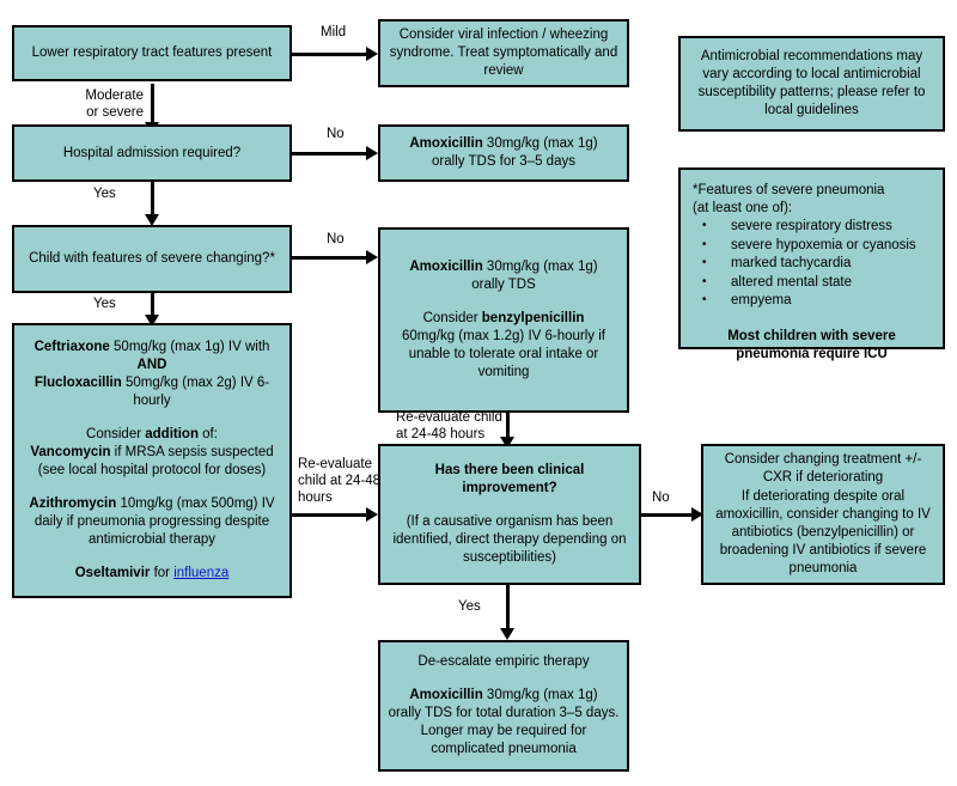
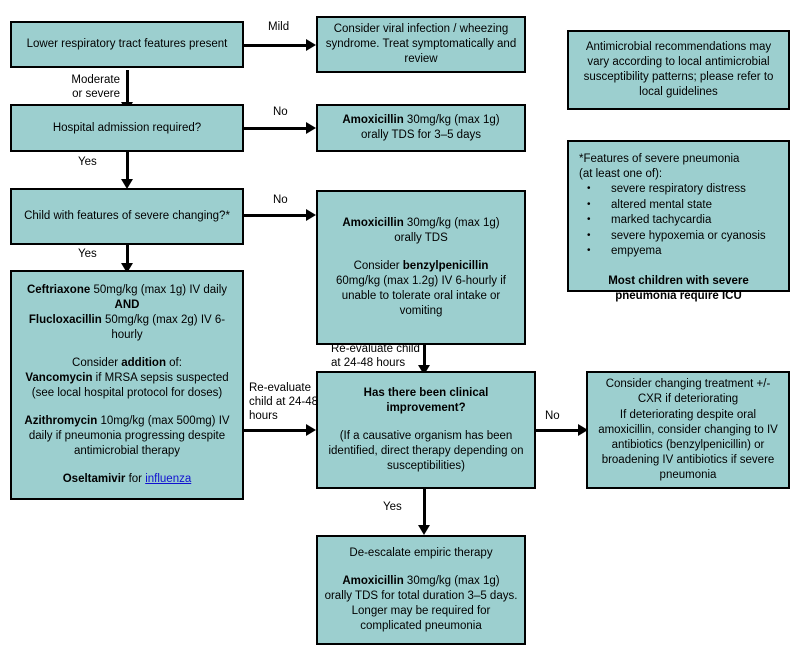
  Mild
  Moderate
  or severe
  No
  Yes
  No
  Yes
  Re-evaluate child
  at 24-48 hours
  Re-evaluate
  child at 24-48
  hours
  No
  Yes
  Lower respiratory tract features present
  Consider viral infection / wheezing syndrome. Treat symptomatically and review
  Hospital admission required?
  Amoxicillin 30mg/kg (max 1g)
  orally TDS for 3–5 days
  Child with features of severe changing?*
  Amoxicillin 30mg/kg (max 1g)
  orally TDS
  Consider benzylpenicillin
  60mg/kg (max 1.2g) IV 6-hourly if unable to tolerate oral intake or vomiting
- Ceftriaxone 50mg/kg (max 1g) IV with
+ Ceftriaxone 50mg/kg (max 1g) IV daily
  AND
  Flucloxacillin 50mg/kg (max 2g) IV 6-hourly
  Consider addition of:
  Vancomycin if MRSA sepsis suspected
  (see local hospital protocol for doses)
  Azithromycin 10mg/kg (max 500mg) IV daily if pneumonia progressing despite antimicrobial therapy
  Oseltamivir for influenza
  Has there been clinical improvement?
  (If a causative organism has been identified, direct therapy depending on susceptibilities)
  Consider changing treatment +/- CXR if deteriorating
  If deteriorating despite oral amoxicillin, consider changing to IV antibiotics (benzylpenicillin) or broadening IV antibiotics if severe pneumonia
  De-escalate empiric therapy
  Amoxicillin 30mg/kg (max 1g)
  orally TDS for total duration 3–5 days. Longer may be required for complicated pneumonia
  Antimicrobial recommendations may vary according to local antimicrobial susceptibility patterns; please refer to local guidelines
  *Features of severe pneumonia
  (at least one of):
  severe respiratory distress
- severe hypoxemia or cyanosis
+ altered mental state
  marked tachycardia
- altered mental state
+ severe hypoxemia or cyanosis
  empyema
  Most children with severe
  pneumonia require ICU
